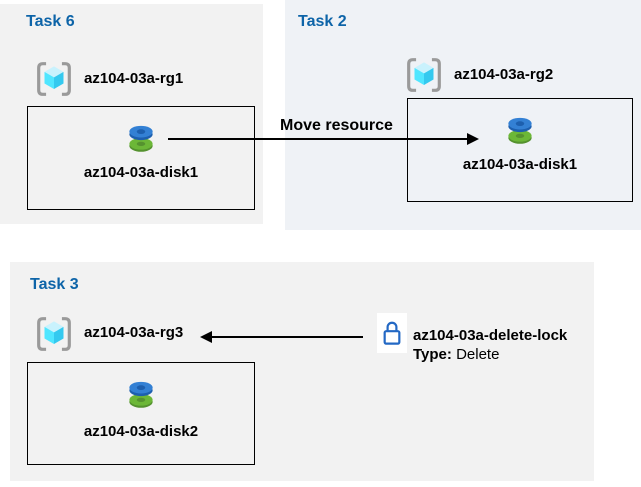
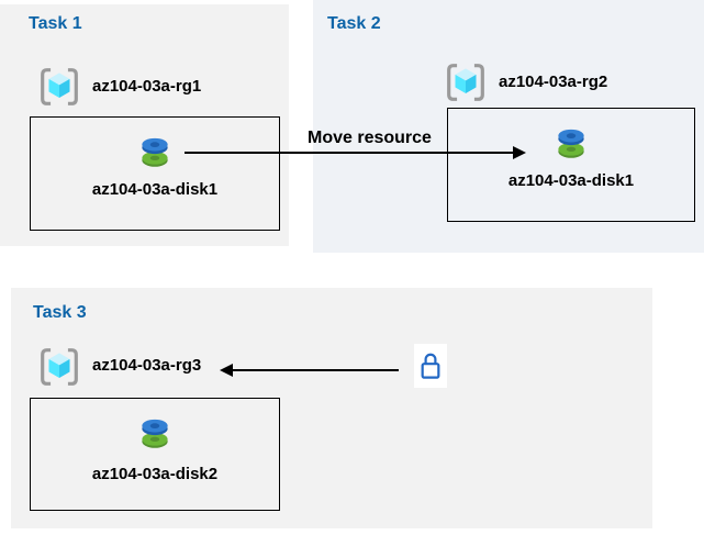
- Task 6
+ Task 1
  az104-03a-rg1
  az104-03a-disk1
  Task 2
  az104-03a-rg2
  az104-03a-disk1
  Task 3
  az104-03a-rg3
  az104-03a-disk2
  Move resource
- az104-03a-delete-lock
- Type: Delete
